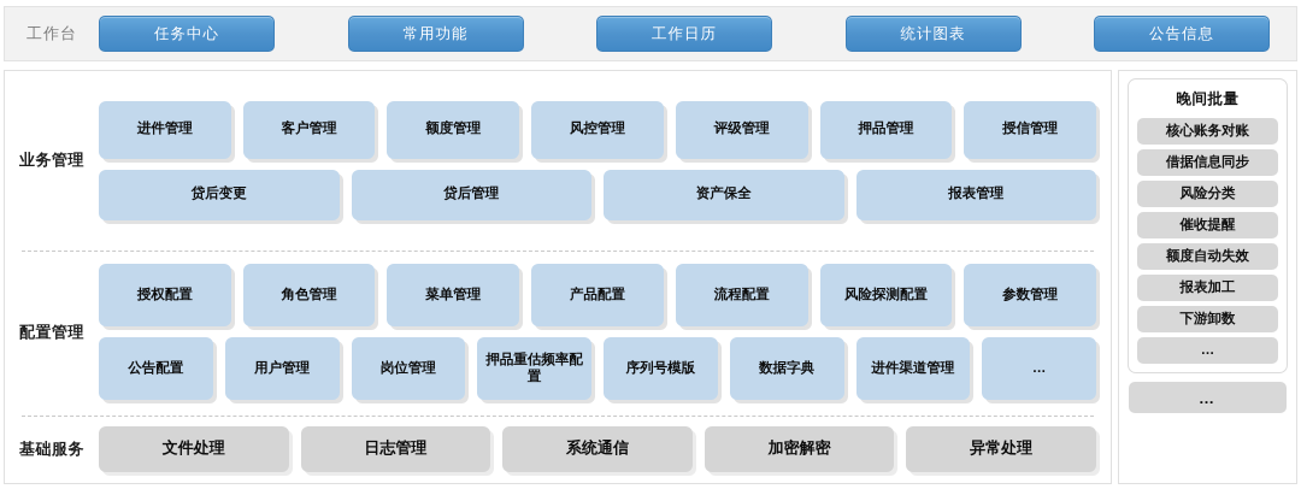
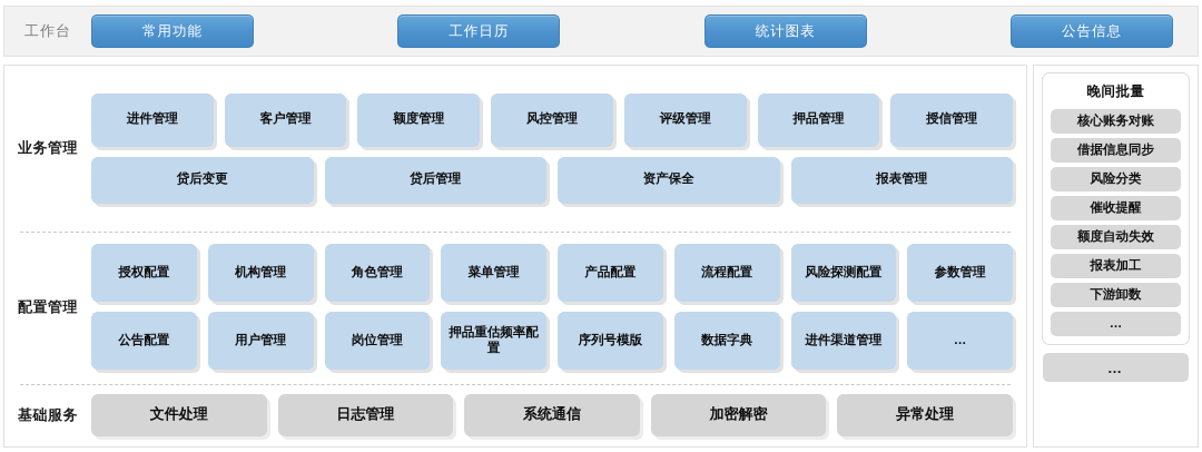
  工作台
- 任务中心
  常用功能
  工作日历
  统计图表
  公告信息
  业务管理
  进件管理
  客户管理
  额度管理
  风控管理
  评级管理
  押品管理
  授信管理
  贷后变更
  贷后管理
  资产保全
  报表管理
  配置管理
  授权配置
+ 机构管理
  角色管理
  菜单管理
  产品配置
  流程配置
  风险探测配置
  参数管理
  公告配置
  用户管理
  岗位管理
  押品重估频率配置
  序列号模版
  数据字典
  进件渠道管理
  …
  基础服务
  文件处理
  日志管理
  系统通信
  加密解密
  异常处理
  晚间批量
  核心账务对账
  借据信息同步
  风险分类
  催收提醒
  额度自动失效
  报表加工
  下游卸数
  …
  …
